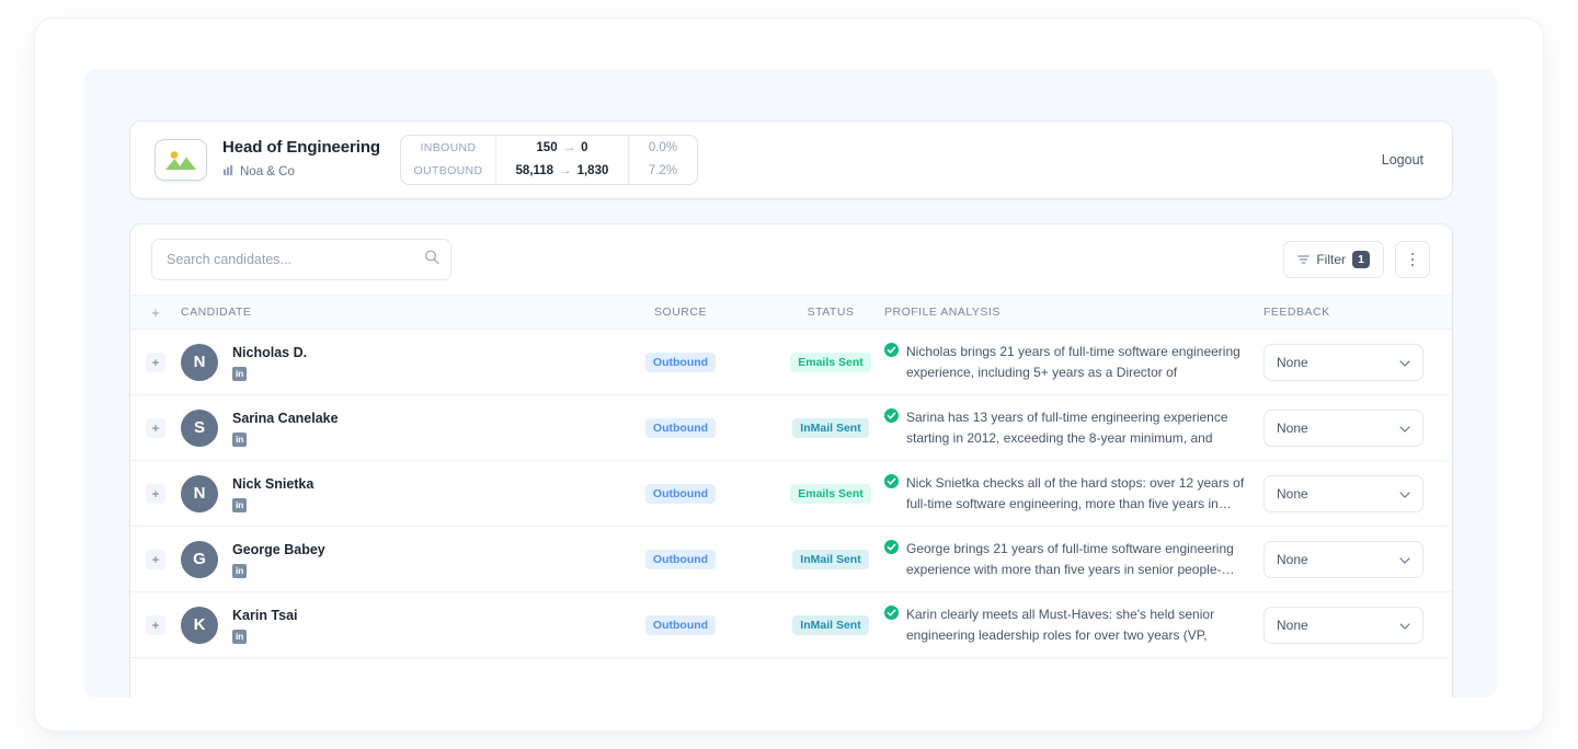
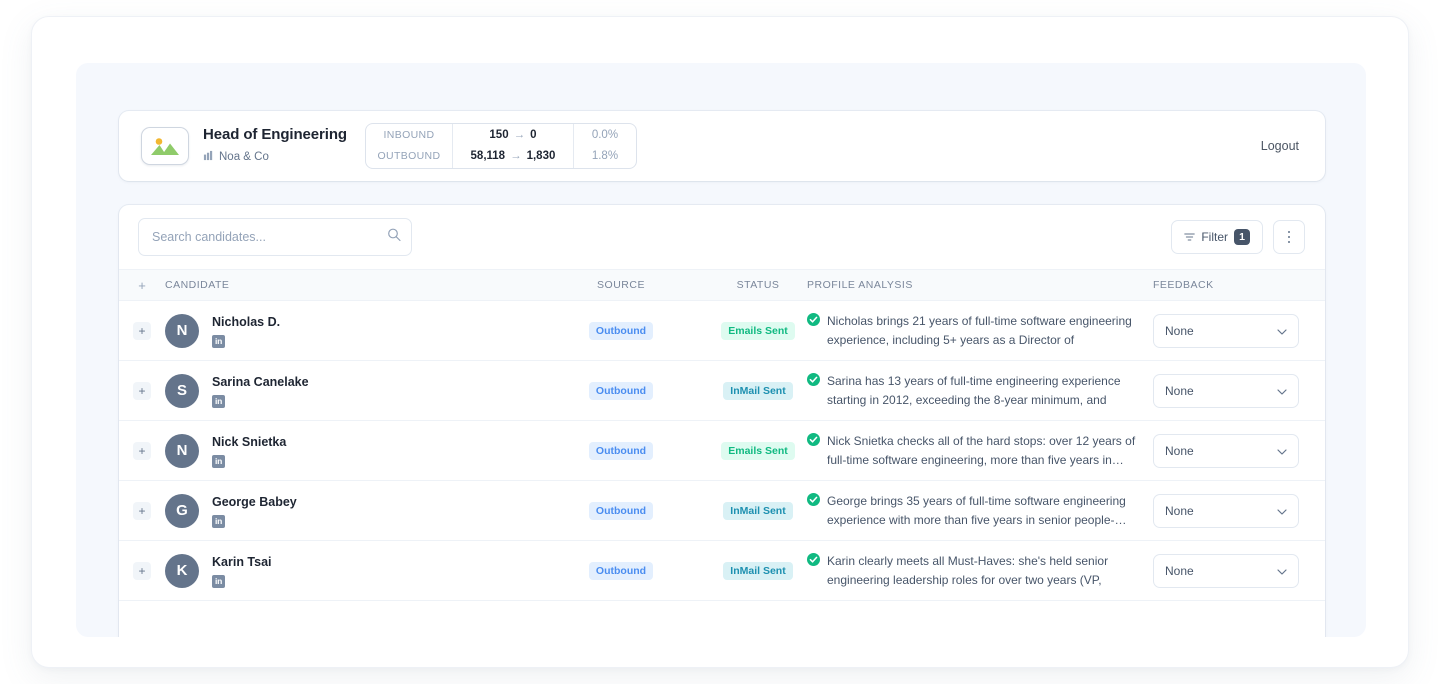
  Head of Engineering
  Noa & Co
  INBOUND
  OUTBOUND
  150 → 0
  58,118 → 1,830
  0.0%
- 7.2%
+ 1.8%
  Logout
  Search candidates...
  Filter
  1
  +
  CANDIDATE
  SOURCE
  STATUS
  PROFILE ANALYSIS
  FEEDBACK
  +
  N
  Nicholas D.
  in
  Outbound
  Emails Sent
  Nicholas brings 21 years of full-time software engineering experience, including 5+ years as a Director of
  None
  +
  S
  Sarina Canelake
  in
  Outbound
  InMail Sent
  Sarina has 13 years of full-time engineering experience starting in 2012, exceeding the 8-year minimum, and
  None
  +
  N
  Nick Snietka
  in
  Outbound
  Emails Sent
  Nick Snietka checks all of the hard stops: over 12 years of full-time software engineering, more than five years in…
  None
  +
  G
  George Babey
  in
  Outbound
  InMail Sent
- George brings 21 years of full-time software engineering experience with more than five years in senior people-…
+ George brings 35 years of full-time software engineering experience with more than five years in senior people-…
  None
  +
  K
  Karin Tsai
  in
  Outbound
  InMail Sent
  Karin clearly meets all Must-Haves: she's held senior engineering leadership roles for over two years (VP,
  None
